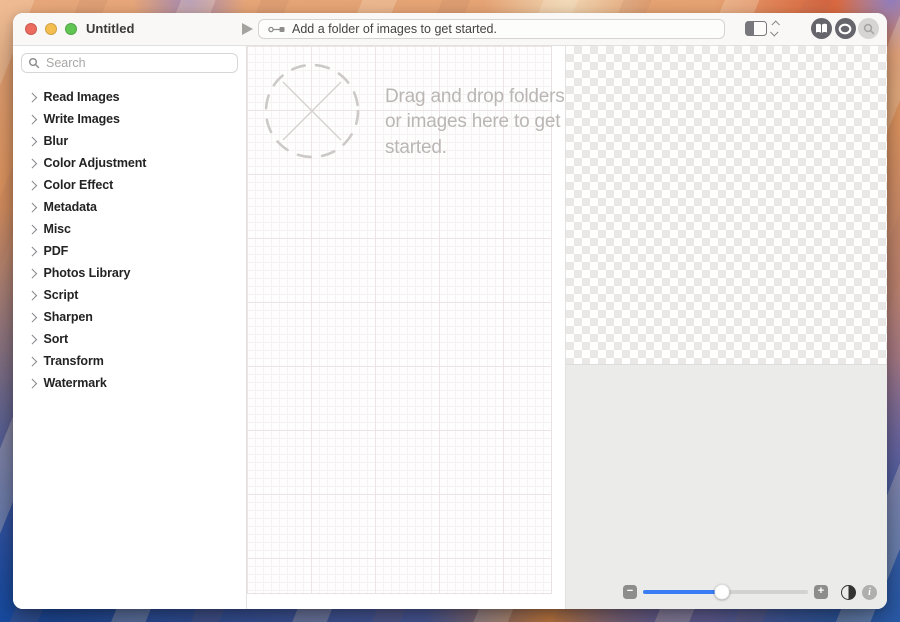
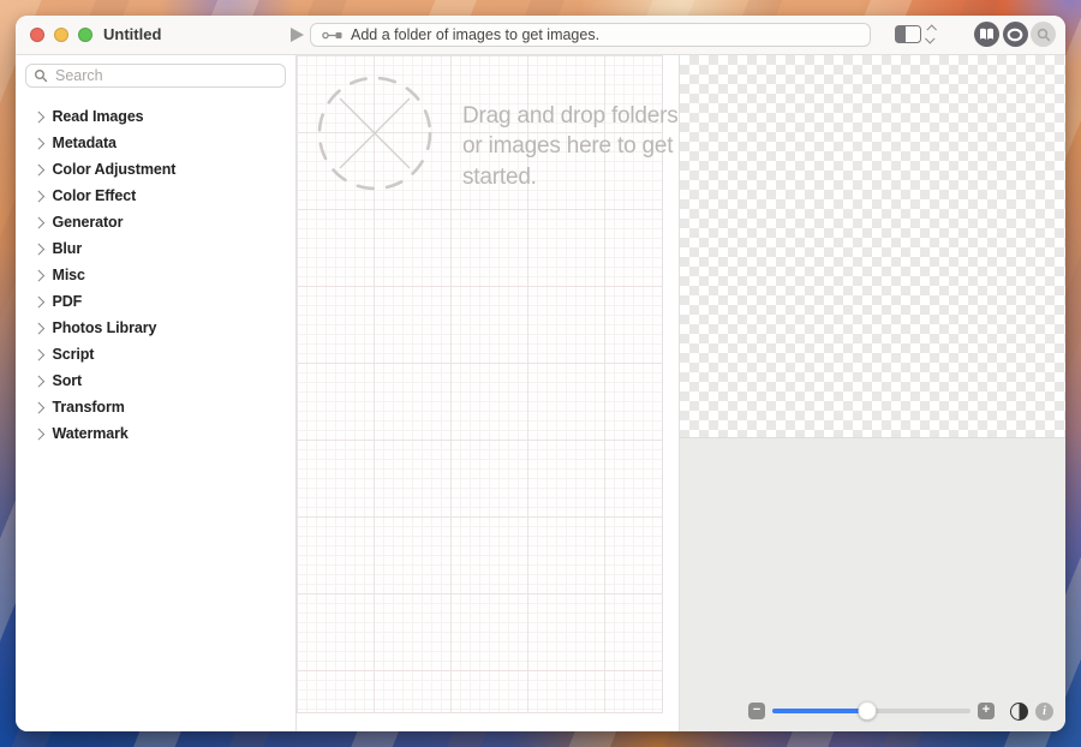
  Untitled
- Add a folder of images to get started.
+ Add a folder of images to get images.
  Search
  Read Images
- Write Images
- Blur
+ Metadata
  Color Adjustment
  Color Effect
+ Generator
- Metadata
+ Blur
  Misc
  PDF
  Photos Library
  Script
- Sharpen
  Sort
  Transform
  Watermark
  Drag and drop folders
  or images here to get
  started.
  −
  +
  i
